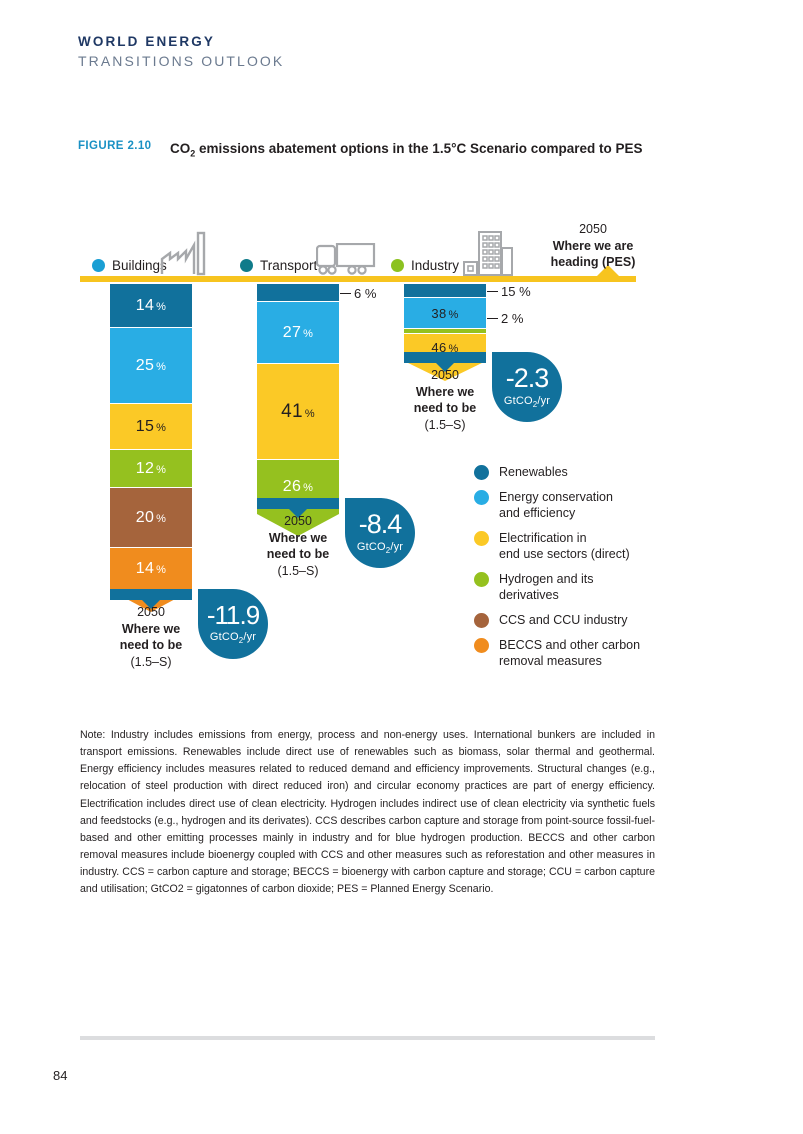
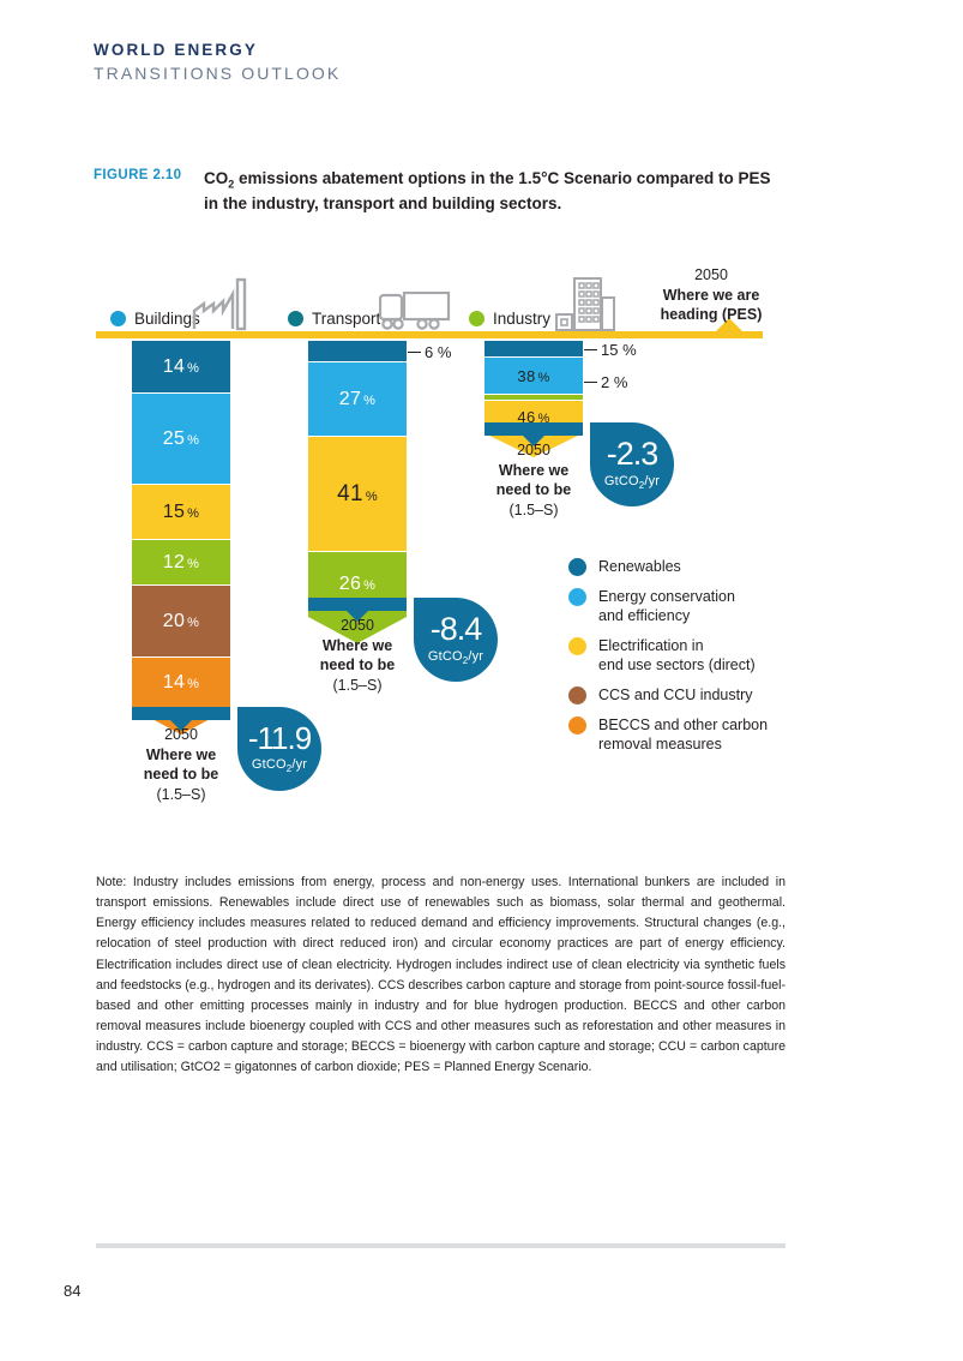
  WORLD ENERGY
  TRANSITIONS OUTLOOK
  FIGURE 2.10 CO2 emissions abatement options in the 1.5°C Scenario compared to PES
+ in the industry, transport and building sectors.
  2050
  Where we are
  heading (PES)
  Buildings
  Transport
  Industry
  14 %
  25 %
  15 %
  12 %
  20 %
  14 %
  2050
  Where we
  need to be
  (1.5–S)
  -11.9
  GtCO2/yr
  27 %
  41 %
  26 %
  6 %
  2050
  Where we
  need to be
  (1.5–S)
  -8.4
  GtCO2/yr
  38 %
  46 %
  15 %
  2 %
  2050
  Where we
  need to be
  (1.5–S)
  -2.3
  GtCO2/yr
  Renewables
  Energy conservation
  and efficiency
  Electrification in
  end use sectors (direct)
- Hydrogen and its
- derivatives
  CCS and CCU industry
  BECCS and other carbon
  removal measures
  Note: Industry includes emissions from energy, process and non-energy uses. International bunkers are included in transport emissions. Renewables include direct use of renewables such as biomass, solar thermal and geothermal. Energy efficiency includes measures related to reduced demand and efficiency improvements. Structural changes (e.g., relocation of steel production with direct reduced iron) and circular economy practices are part of energy efficiency. Electrification includes direct use of clean electricity. Hydrogen includes indirect use of clean electricity via synthetic fuels and feedstocks (e.g., hydrogen and its derivates). CCS describes carbon capture and storage from point-source fossil-fuel-based and other emitting processes mainly in industry and for blue hydrogen production. BECCS and other carbon removal measures include bioenergy coupled with CCS and other measures such as reforestation and other measures in industry. CCS = carbon capture and storage; BECCS = bioenergy with carbon capture and storage; CCU = carbon capture and utilisation; GtCO2 = gigatonnes of carbon dioxide; PES = Planned Energy Scenario.
  84
